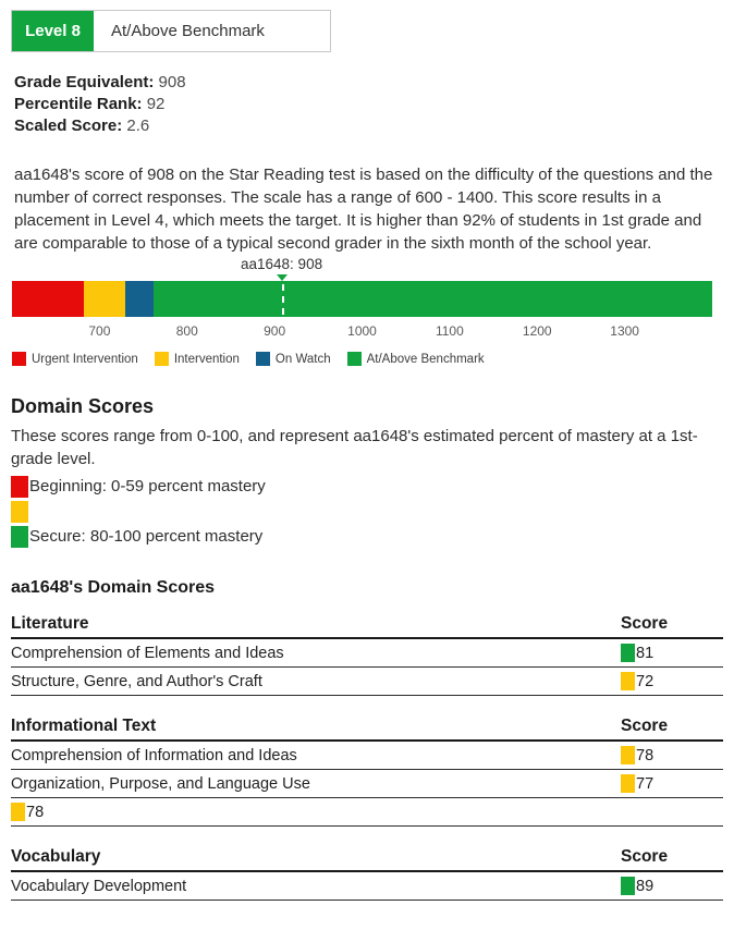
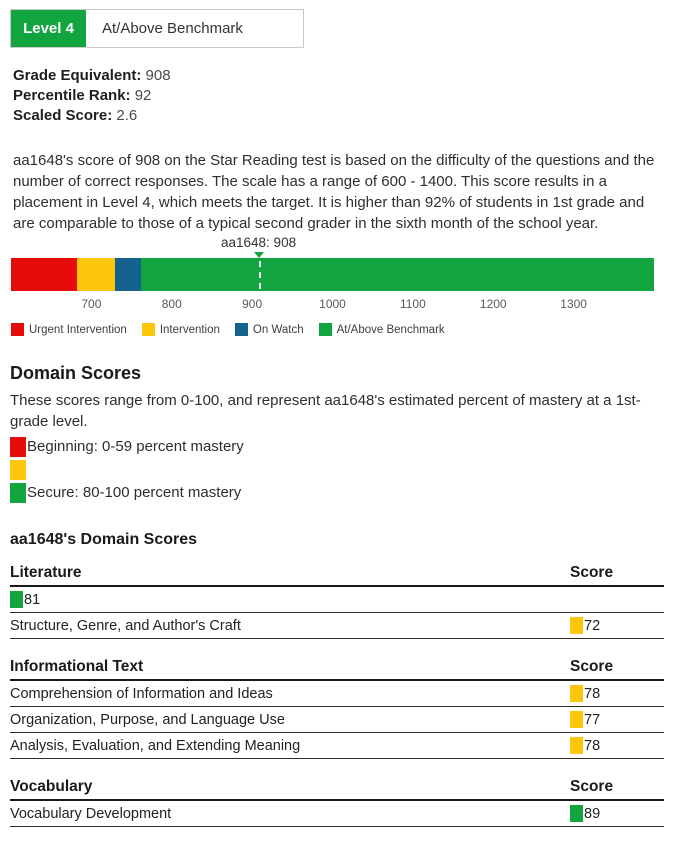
- Level 8
+ Level 4
  At/Above Benchmark
  Grade Equivalent: 908
  Percentile Rank: 92
  Scaled Score: 2.6
  aa1648's score of 908 on the Star Reading test is based on the difficulty of the questions and the number of correct responses. The scale has a range of 600 - 1400. This score results in a placement in Level 4, which meets the target. It is higher than 92% of students in 1st grade and are comparable to those of a typical second grader in the sixth month of the school year.
  aa1648: 908
  700
  800
  900
  1000
  1100
  1200
  1300
  Urgent Intervention
  Intervention
  On Watch
  At/Above Benchmark
  Domain Scores
  These scores range from 0-100, and represent aa1648's estimated percent of mastery at a 1st-grade level.
  Beginning: 0-59 percent mastery
  Secure: 80-100 percent mastery
  aa1648's Domain Scores
  Literature
  Score
- Comprehension of Elements and Ideas
  81
  Structure, Genre, and Author's Craft
  72
  Informational Text
  Score
  Comprehension of Information and Ideas
  78
  Organization, Purpose, and Language Use
  77
+ Analysis, Evaluation, and Extending Meaning
  78
  Vocabulary
  Score
  Vocabulary Development
  89
